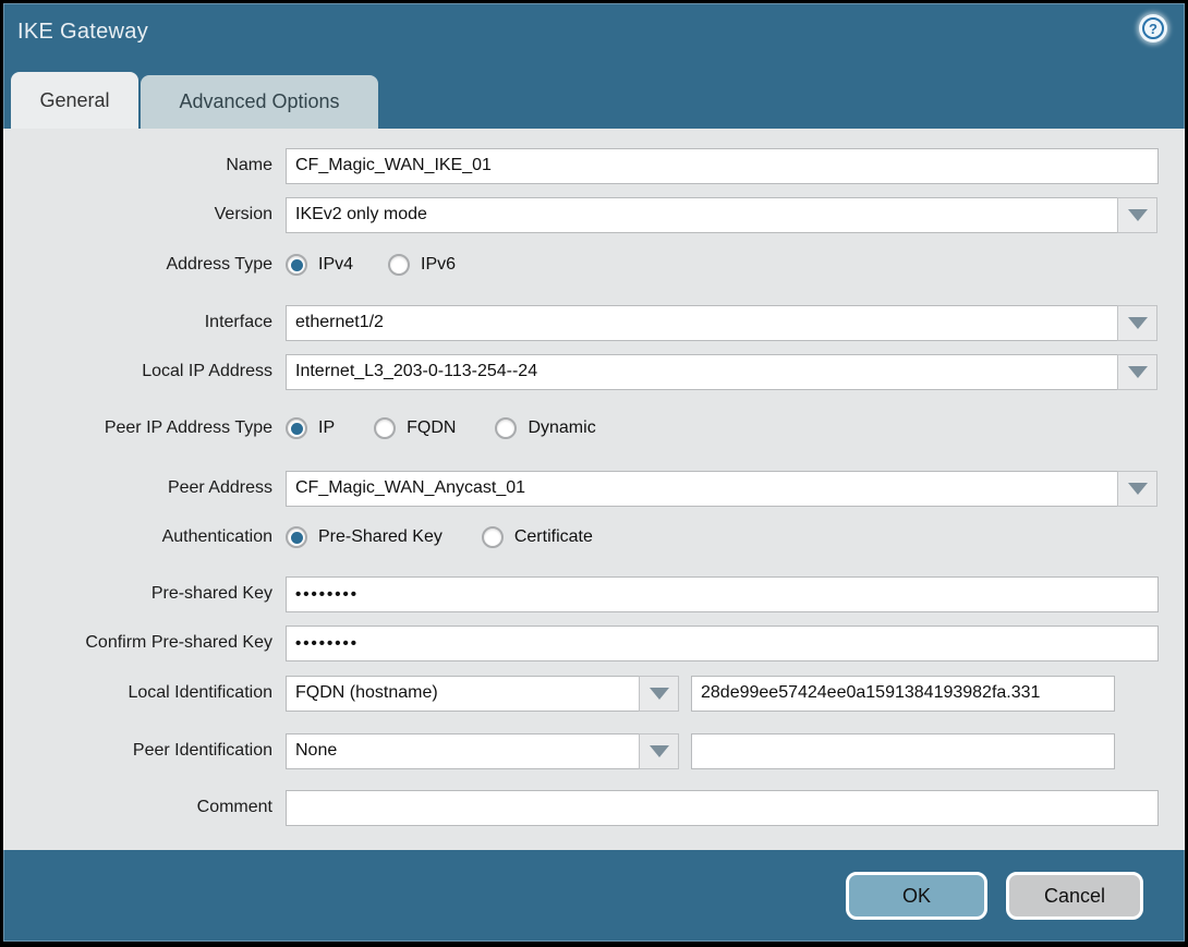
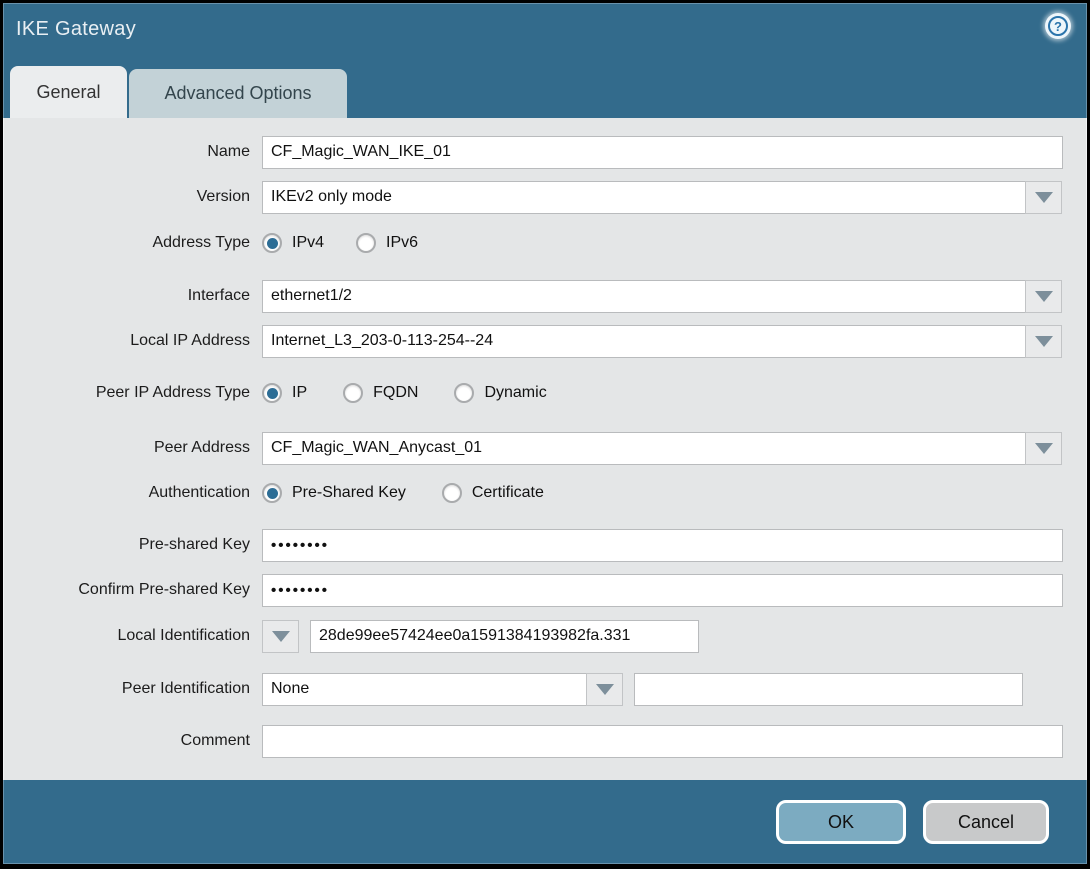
  IKE Gateway
  ?
  General
  Advanced Options
  Name
  CF_Magic_WAN_IKE_01
  Version
  IKEv2 only mode
  Address Type
  IPv4
  IPv6
  Interface
  ethernet1/2
  Local IP Address
  Internet_L3_203-0-113-254--24
  Peer IP Address Type
  IP
  FQDN
  Dynamic
  Peer Address
  CF_Magic_WAN_Anycast_01
  Authentication
  Pre-Shared Key
  Certificate
  Pre-shared Key
  ••••••••
  Confirm Pre-shared Key
  ••••••••
  Local Identification
- FQDN (hostname)
  28de99ee57424ee0a1591384193982fa.331
  Peer Identification
  None
  Comment
  OK
  Cancel
